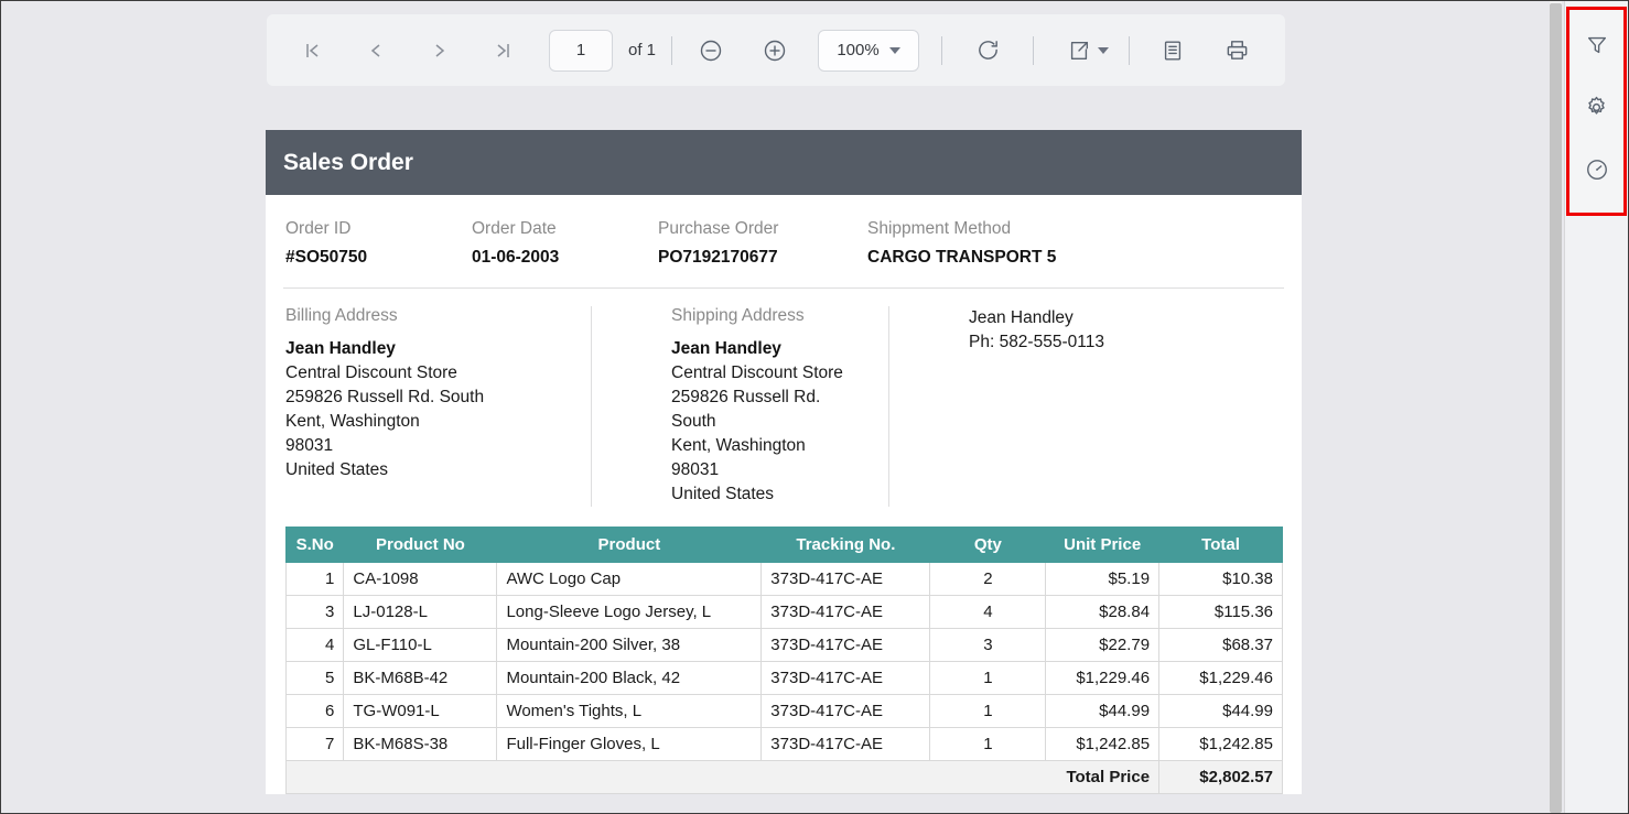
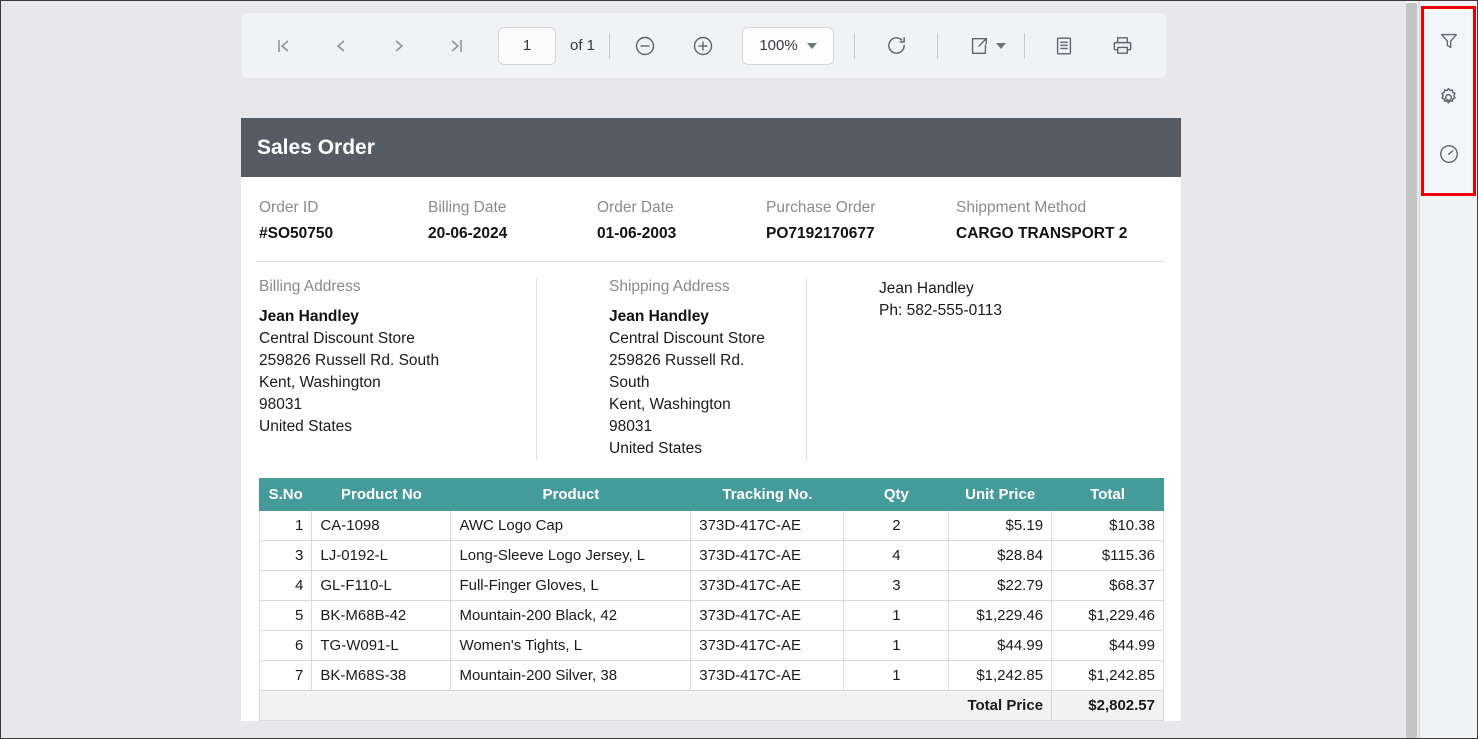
  1
  of 1
  100%
  Sales Order
  Order ID
  #SO50750
+ Billing Date
+ 20-06-2024
  Order Date
  01-06-2003
  Purchase Order
  PO7192170677
  Shippment Method
- CARGO TRANSPORT 5
+ CARGO TRANSPORT 2
  Billing Address
  Jean Handley
  Central Discount Store
  259826 Russell Rd. South
  Kent, Washington
  98031
  United States
  Shipping Address
  Jean Handley
  Central Discount Store
  259826 Russell Rd. South
  Kent, Washington
  98031
  United States
  Jean Handley
  Ph: 582-555-0113
  S.No	Product No	Product	Tracking No.	Qty	Unit Price	Total
  1	CA-1098	AWC Logo Cap	373D-417C-AE	2	$5.19	$10.38
- 3	LJ-0128-L	Long-Sleeve Logo Jersey, L	373D-417C-AE	4	$28.84	$115.36
+ 3	LJ-0192-L	Long-Sleeve Logo Jersey, L	373D-417C-AE	4	$28.84	$115.36
- 4	GL-F110-L	Mountain-200 Silver, 38	373D-417C-AE	3	$22.79	$68.37
+ 4	GL-F110-L	Full-Finger Gloves, L	373D-417C-AE	3	$22.79	$68.37
  5	BK-M68B-42	Mountain-200 Black, 42	373D-417C-AE	1	$1,229.46	$1,229.46
  6	TG-W091-L	Women's Tights, L	373D-417C-AE	1	$44.99	$44.99
- 7	BK-M68S-38	Full-Finger Gloves, L	373D-417C-AE	1	$1,242.85	$1,242.85
+ 7	BK-M68S-38	Mountain-200 Silver, 38	373D-417C-AE	1	$1,242.85	$1,242.85
  Total Price	$2,802.57
